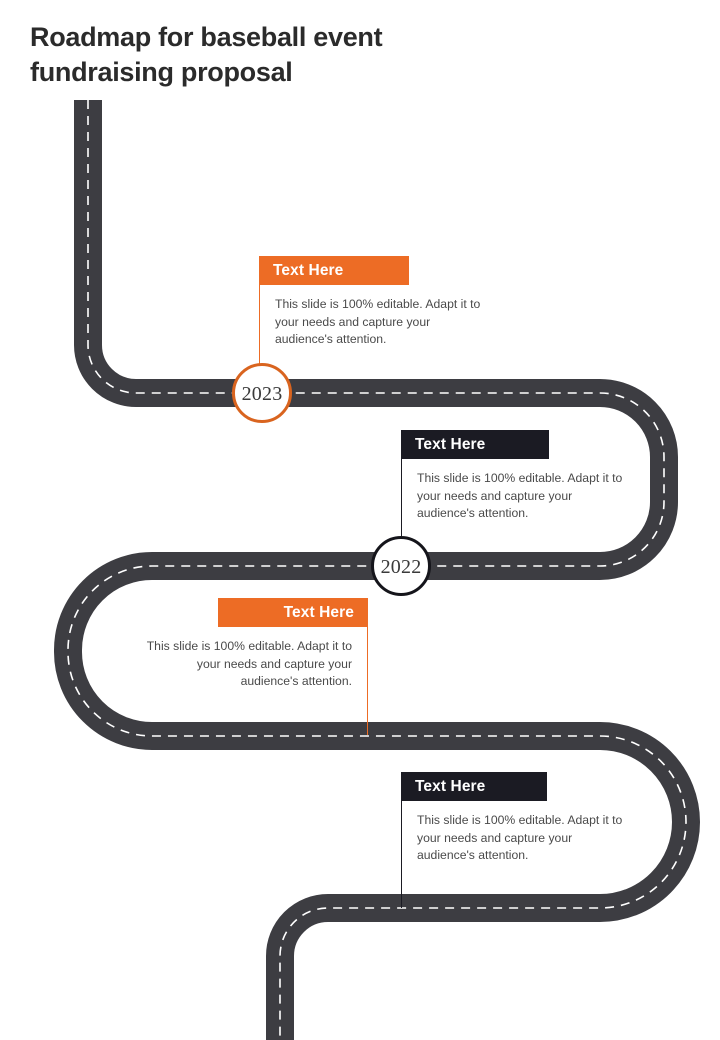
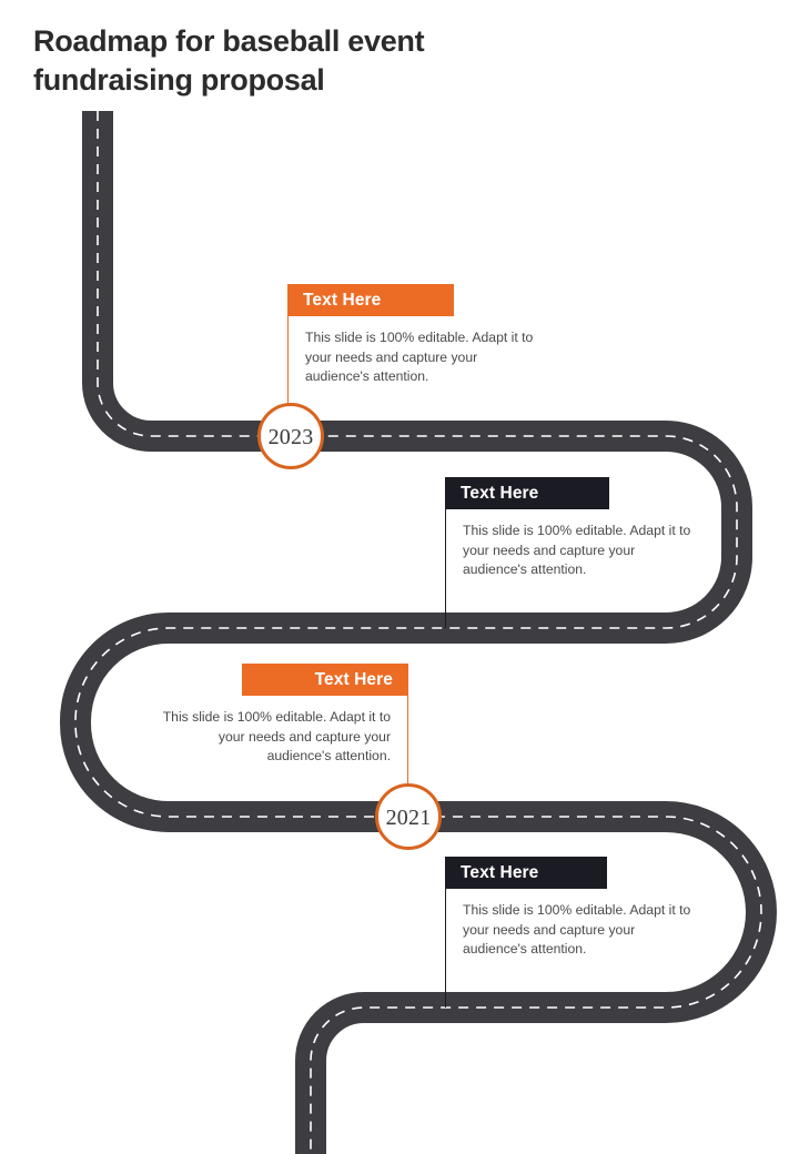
  Roadmap for baseball event
  fundraising proposal
  Text Here
  This slide is 100% editable. Adapt it to your needs and capture your audience's attention.
  2023
  Text Here
  This slide is 100% editable. Adapt it to your needs and capture your audience's attention.
- 2022
  Text Here
  This slide is 100% editable. Adapt it to your needs and capture your audience's attention.
+ 2021
  Text Here
  This slide is 100% editable. Adapt it to your needs and capture your audience's attention.
